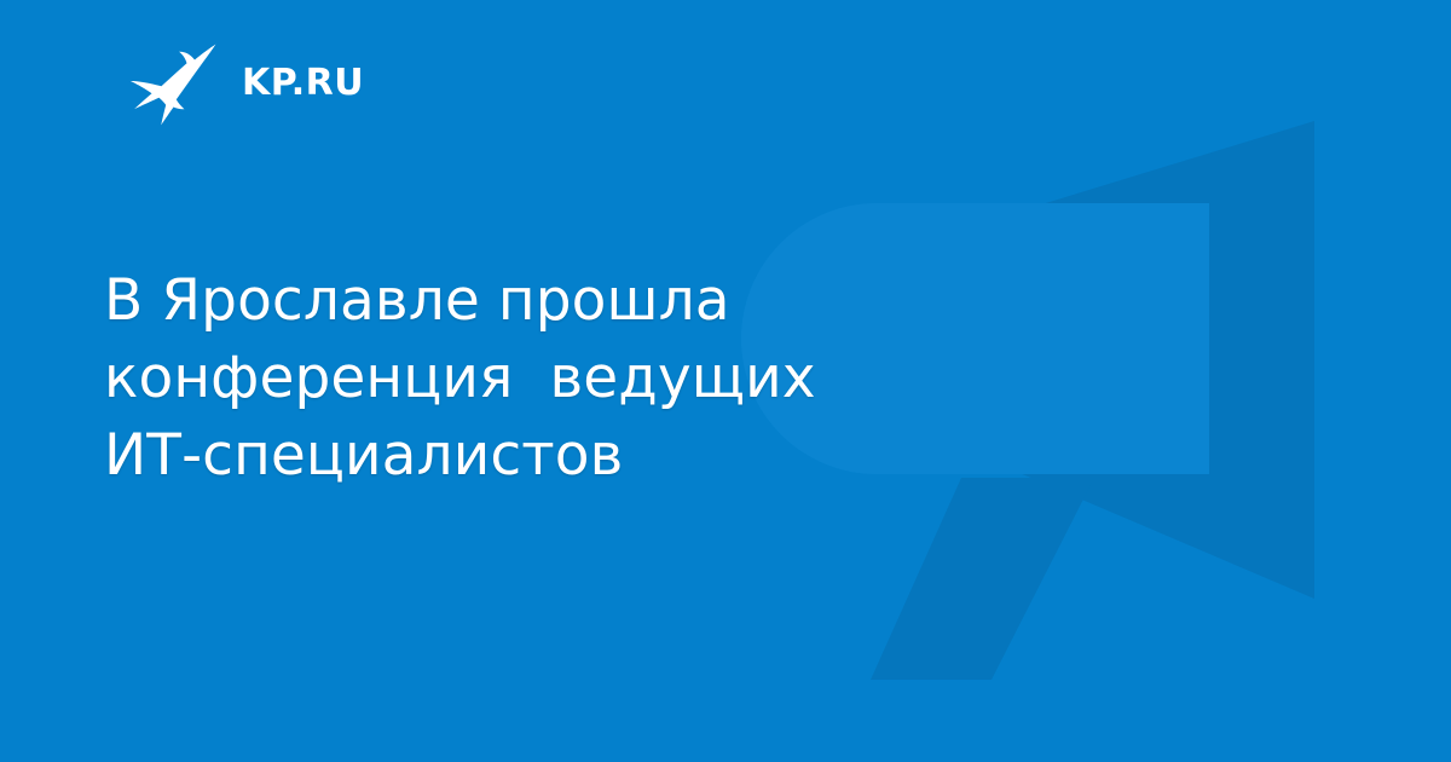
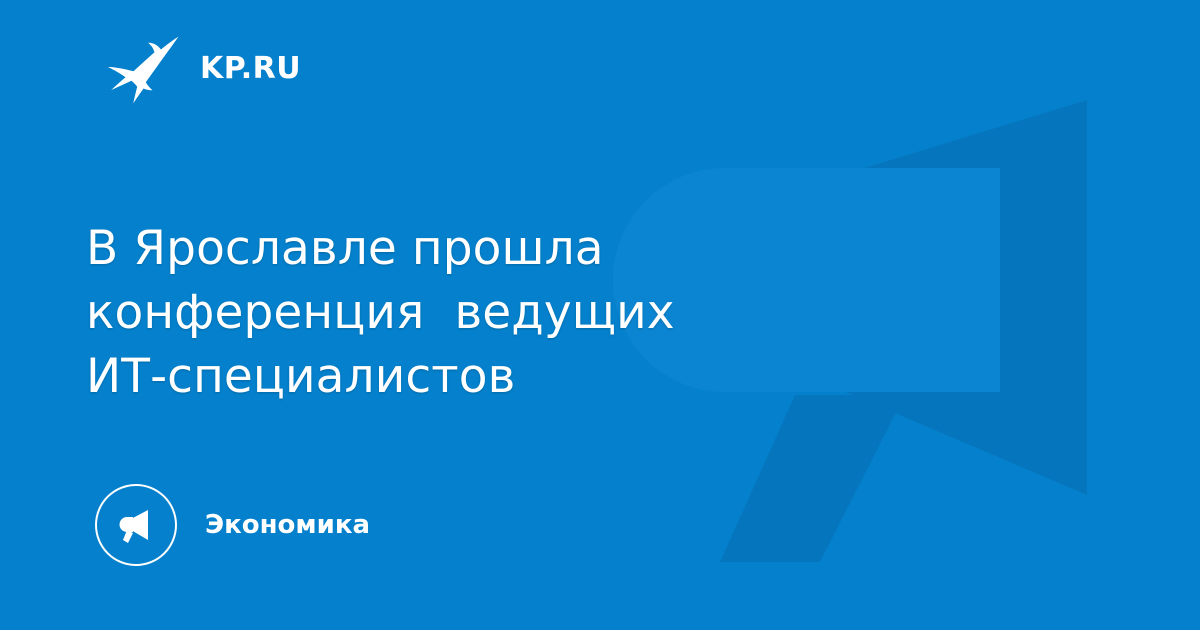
  KP.RU
  В Ярославле прошла
  конференция ведущих
  ИТ-специалистов
+ Экономика
